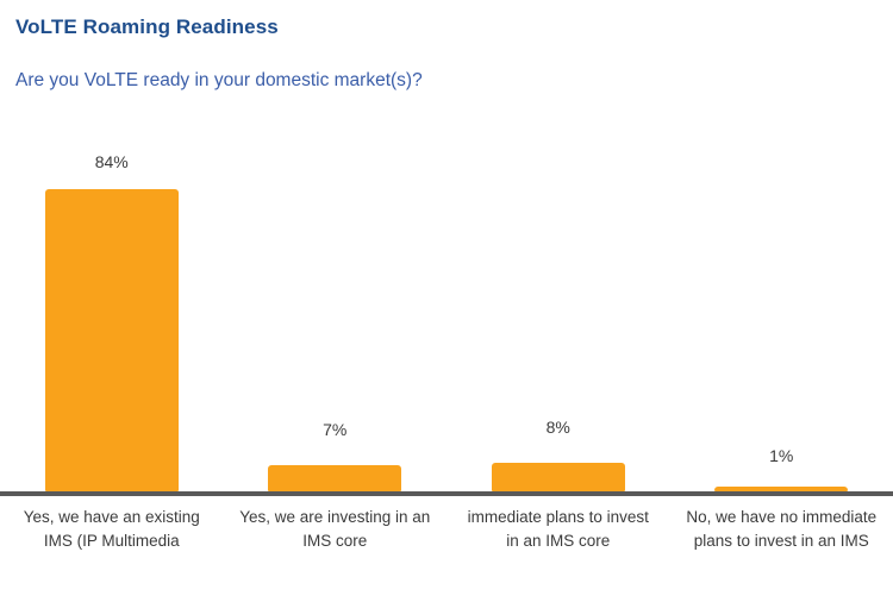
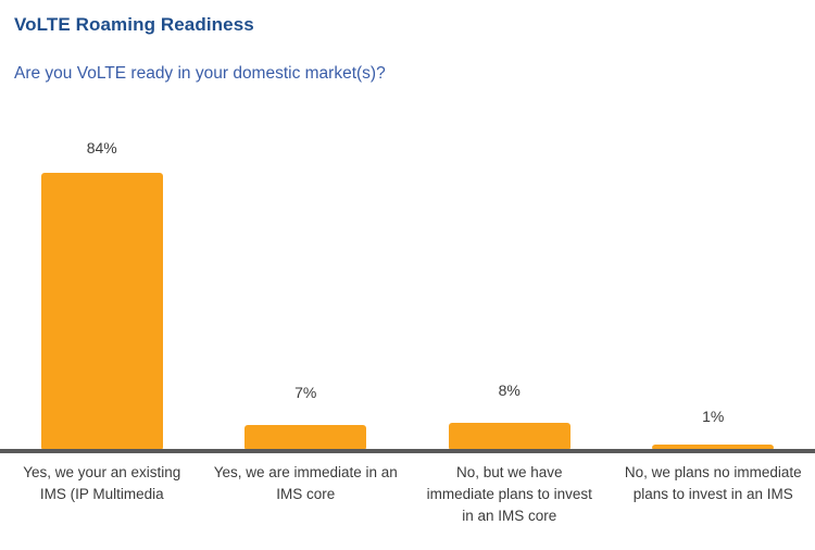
  VoLTE Roaming Readiness
  Are you VoLTE ready in your domestic market(s)?
  84%
  7%
  8%
  1%
- Yes, we have an existing
+ Yes, we your an existing
  IMS (IP Multimedia
- Yes, we are investing in an
+ Yes, we are immediate in an
  IMS core
+ No, but we have
  immediate plans to invest
  in an IMS core
- No, we have no immediate
+ No, we plans no immediate
  plans to invest in an IMS
